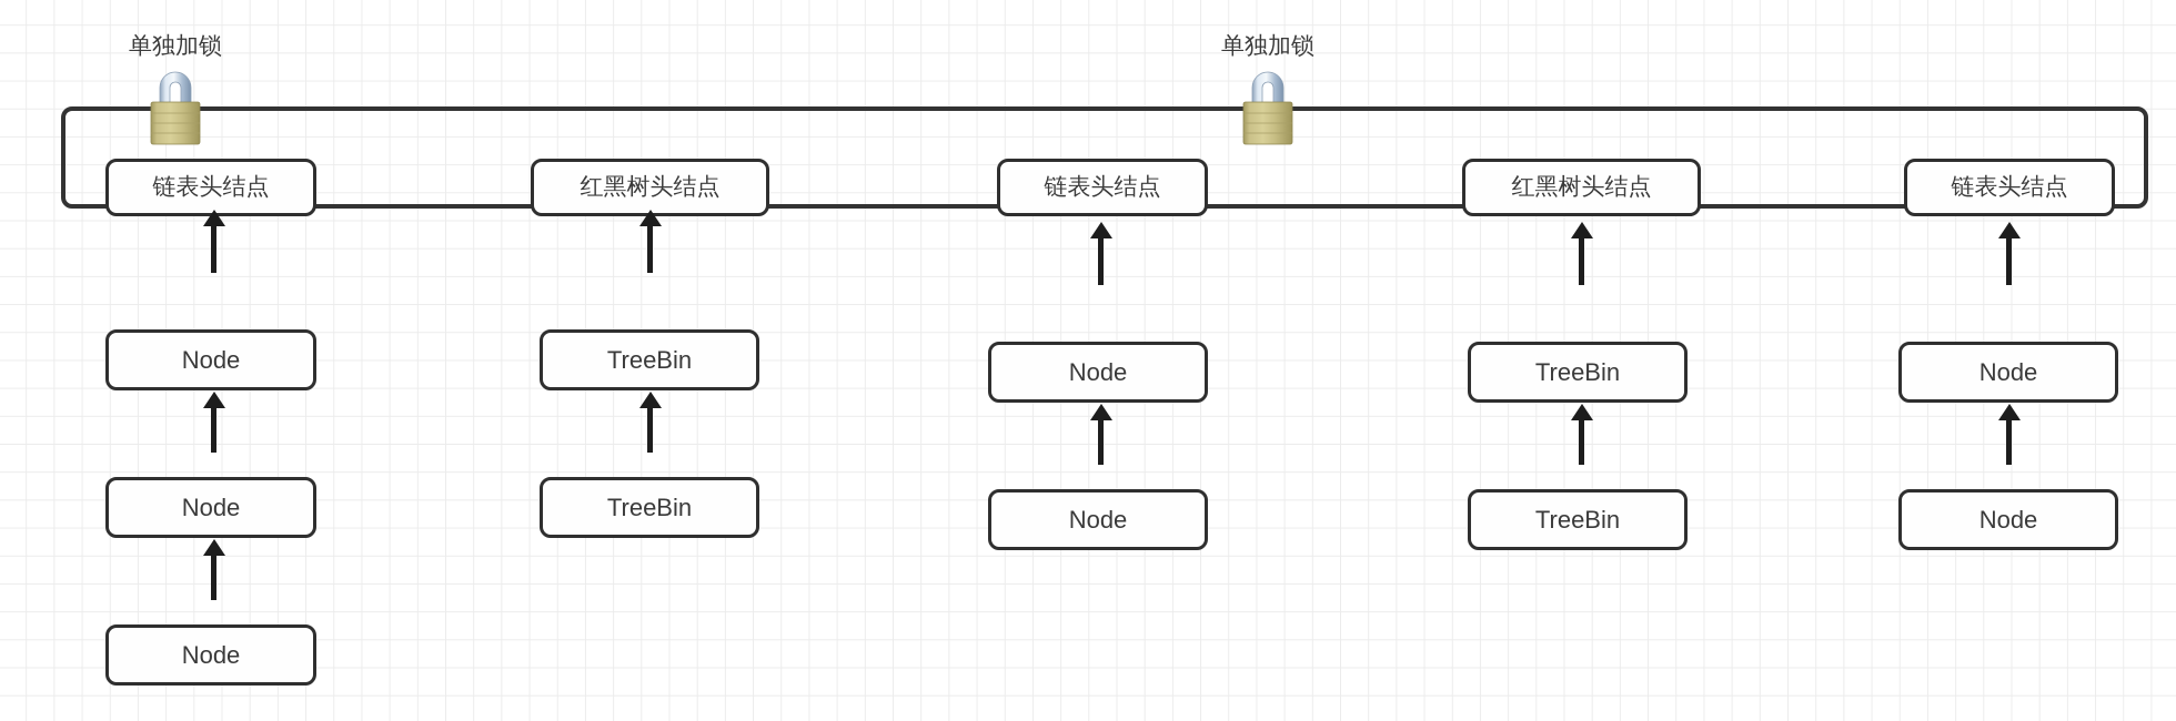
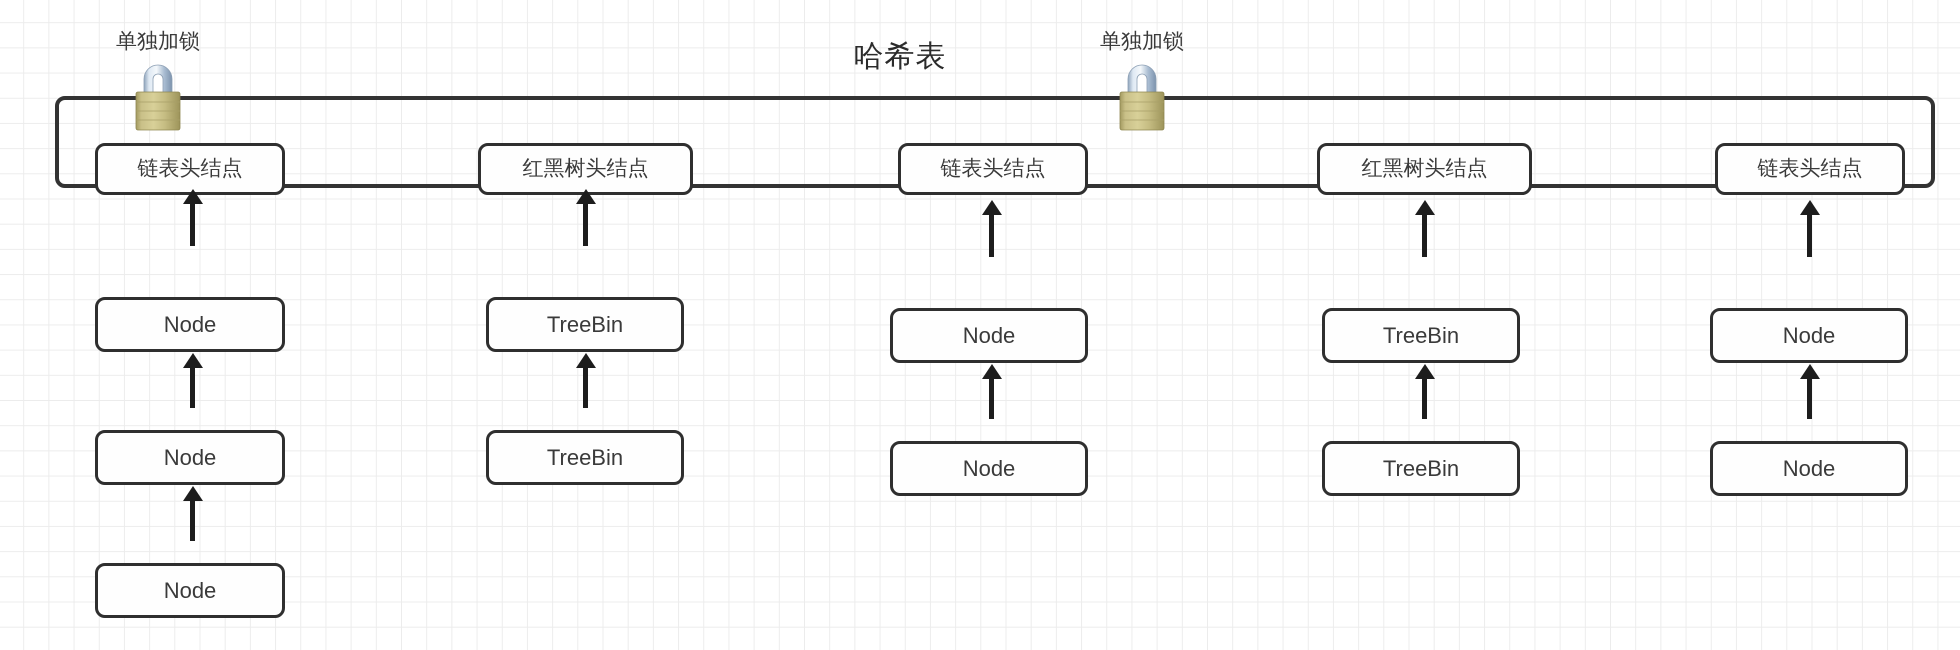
+ 哈希表
  单独加锁
  单独加锁
  链表头结点
  Node
  Node
  Node
  红黑树头结点
  TreeBin
  TreeBin
  链表头结点
  Node
  Node
  红黑树头结点
  TreeBin
  TreeBin
  链表头结点
  Node
  Node
